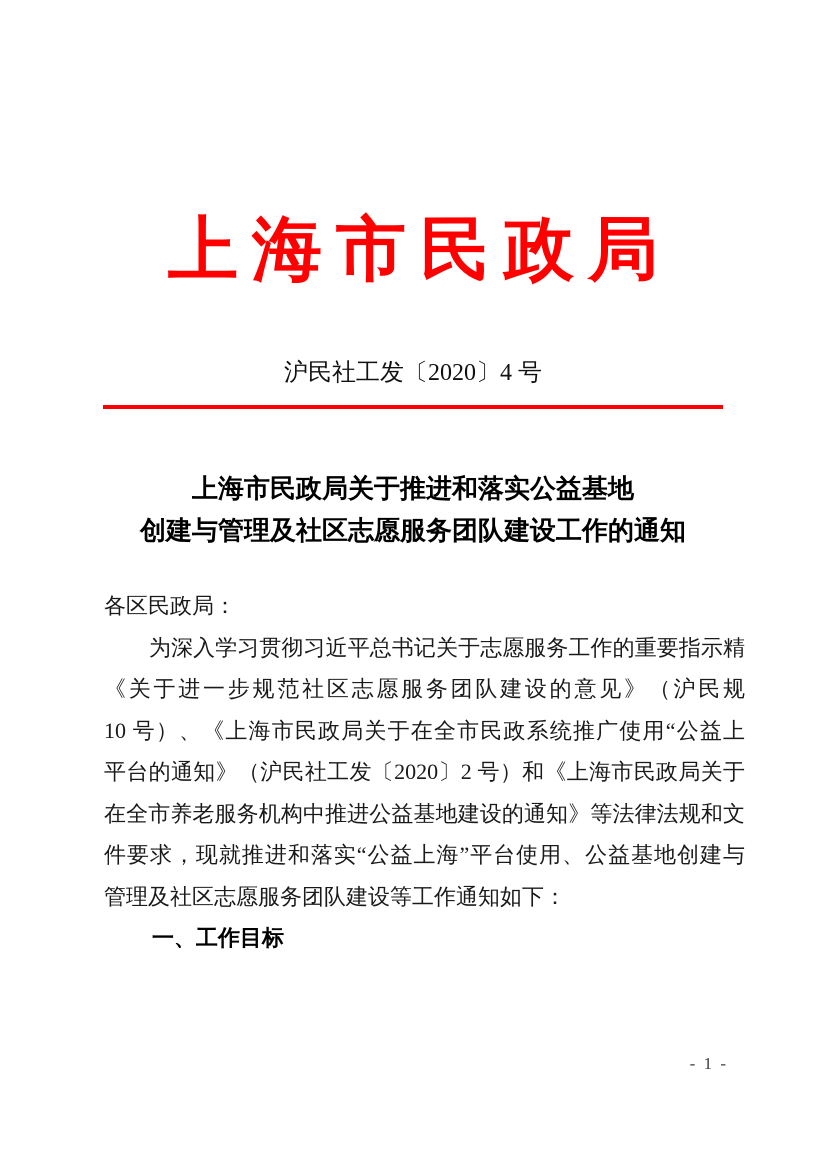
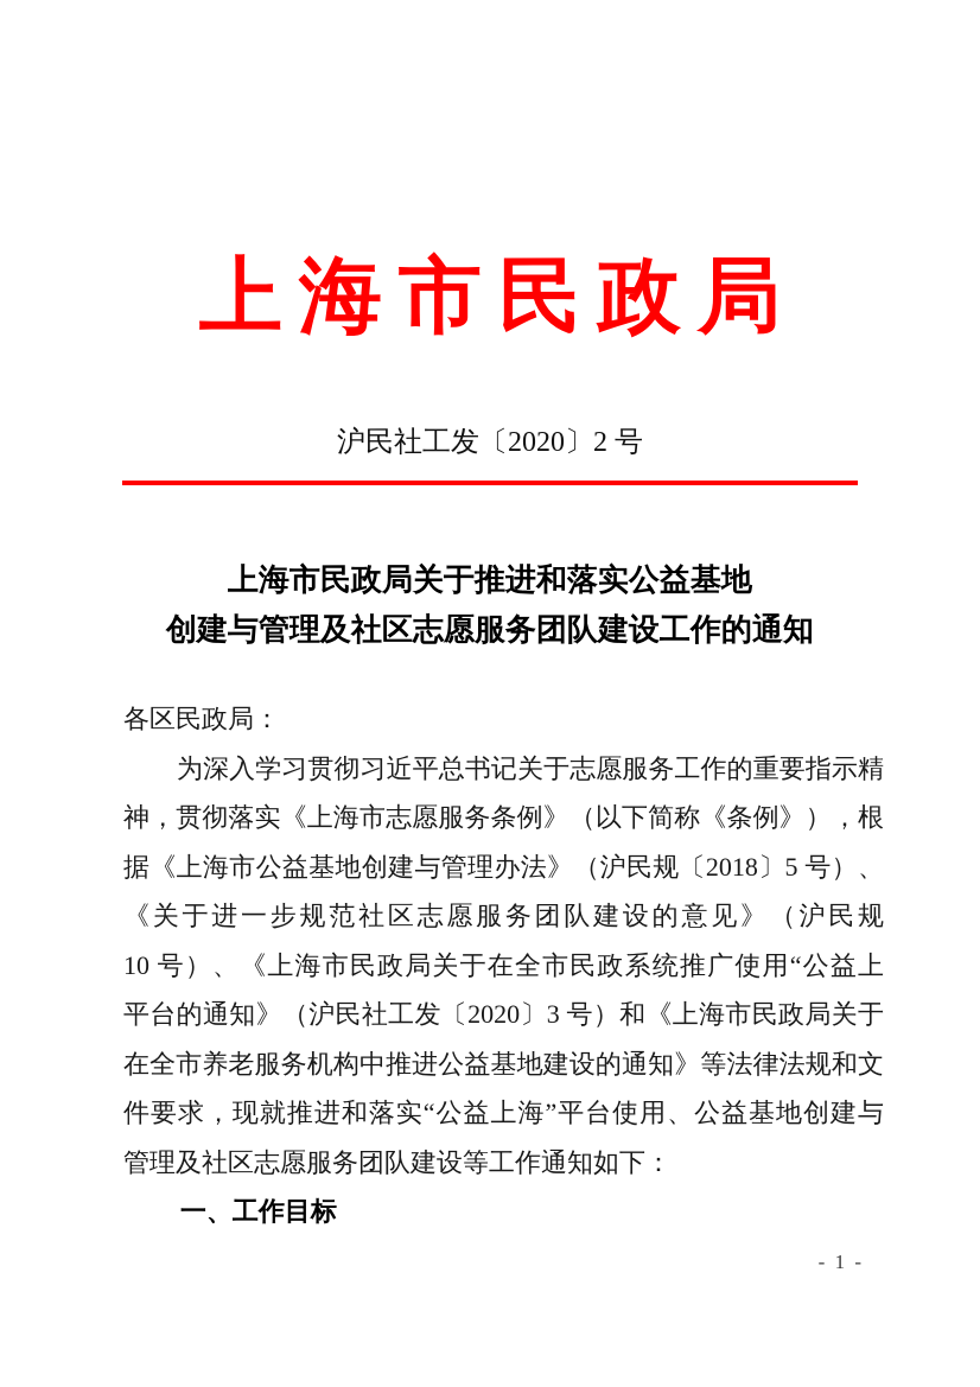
  上海市民政局
- 沪民社工发〔2020〕4 号
+ 沪民社工发〔2020〕2 号
  上海市民政局关于推进和落实公益基地
  创建与管理及社区志愿服务团队建设工作的通知
  各区民政局：
  为深入学习贯彻习近平总书记关于志愿服务工作的重要指示精
+ 神，贯彻落实《上海市志愿服务条例》（以下简称《条例》），根
+ 据《上海市公益基地创建与管理办法》（沪民规〔2018〕5 号）、
  《关于进一步规范社区志愿服务团队建设的意见》（沪民规
  10 号）、《上海市民政局关于在全市民政系统推广使用“公益上
- 平台的通知》（沪民社工发〔2020〕2 号）和《上海市民政局关于
+ 平台的通知》（沪民社工发〔2020〕3 号）和《上海市民政局关于
  在全市养老服务机构中推进公益基地建设的通知》等法律法规和文
  件要求，现就推进和落实“公益上海”平台使用、公益基地创建与
  管理及社区志愿服务团队建设等工作通知如下：
  一、工作目标
  - 1 -
